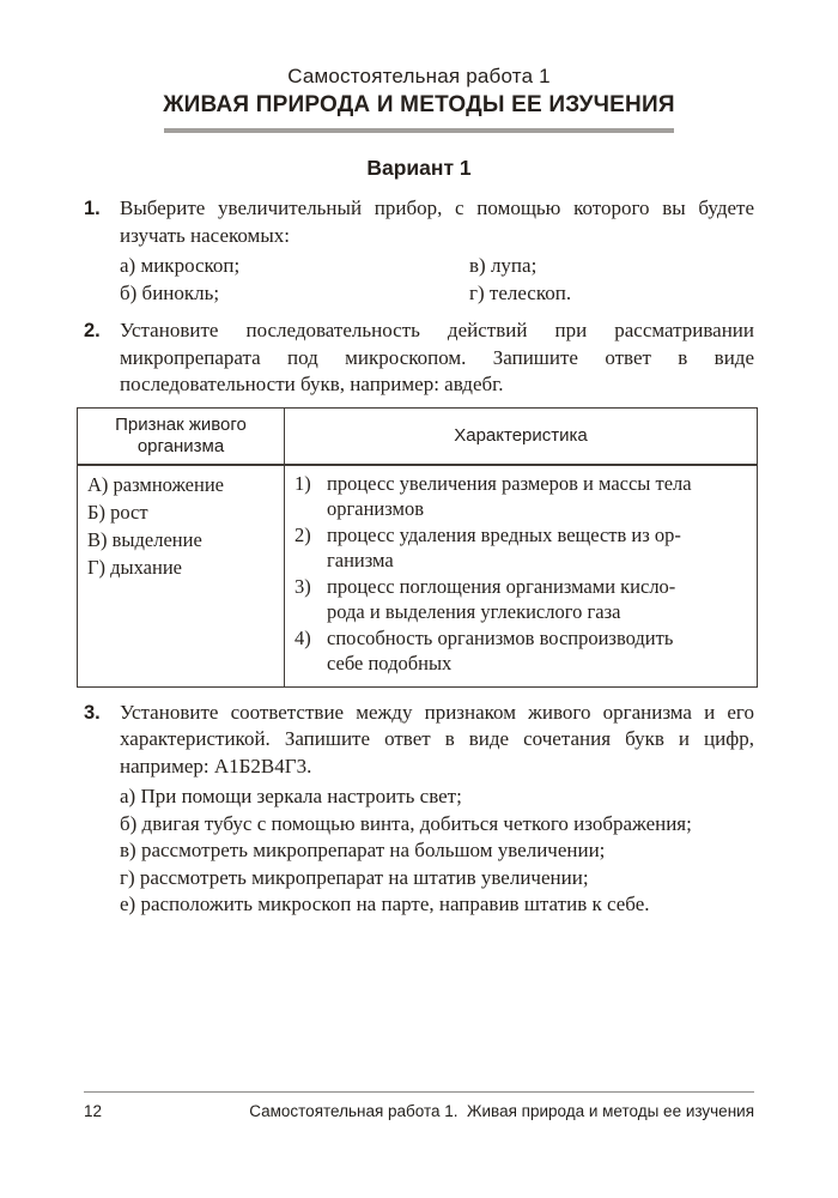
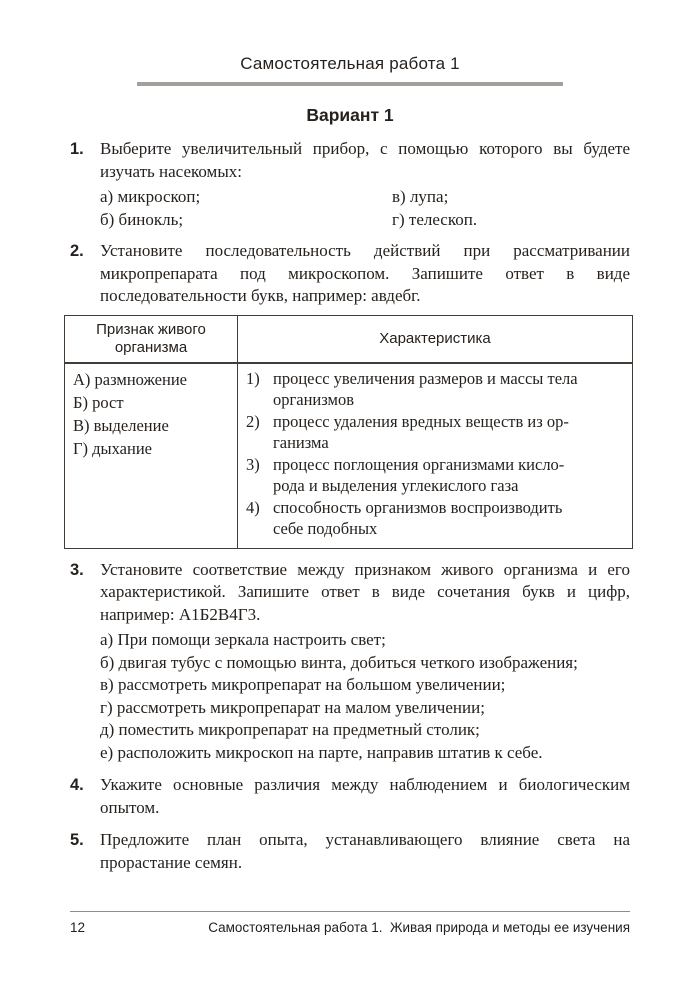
  Самостоятельная работа 1
- ЖИВАЯ ПРИРОДА И МЕТОДЫ ЕЕ ИЗУЧЕНИЯ
  Вариант 1
  1.
  Выберите увеличительный прибор, с помощью которого вы будете изучать насекомых:
  а) микроскоп;
  б) бинокль;
  в) лупа;
  г) телескоп.
  2.
  Установите последовательность действий при рассматривании микропрепарата под микроскопом. Запишите ответ в виде последовательности букв, например: авдебг.
  Признак живого организма	Характеристика
  А) размножение Б) рост В) выделение Г) дыхание	1) процесс увеличения размеров и массы тела организмов 2) процесс удаления вредных веществ из ор- ганизма 3) процесс поглощения организмами кисло- рода и выделения углекислого газа 4) способность организмов воспроизводить себе подобных
  3.
  Установите соответствие между признаком живого организма и его характеристикой. Запишите ответ в виде сочетания букв и цифр, например: А1Б2В4Г3.
  а) При помощи зеркала настроить свет;
  б) двигая тубус с помощью винта, добиться четкого изображения;
  в) рассмотреть микропрепарат на большом увеличении;
- г) рассмотреть микропрепарат на штатив увеличении;
+ г) рассмотреть микропрепарат на малом увеличении;
+ д) поместить микропрепарат на предметный столик;
  е) расположить микроскоп на парте, направив штатив к себе.
+ 4.
+ Укажите основные различия между наблюдением и биологическим опытом.
+ 5.
+ Предложите план опыта, устанавливающего влияние света на прорастание семян.
  12
  Самостоятельная работа 1. Живая природа и методы ее изучения
